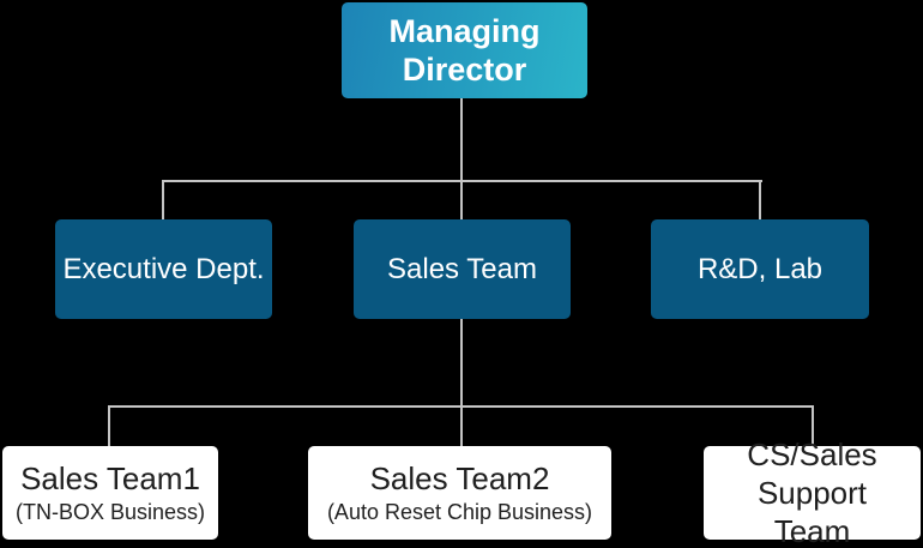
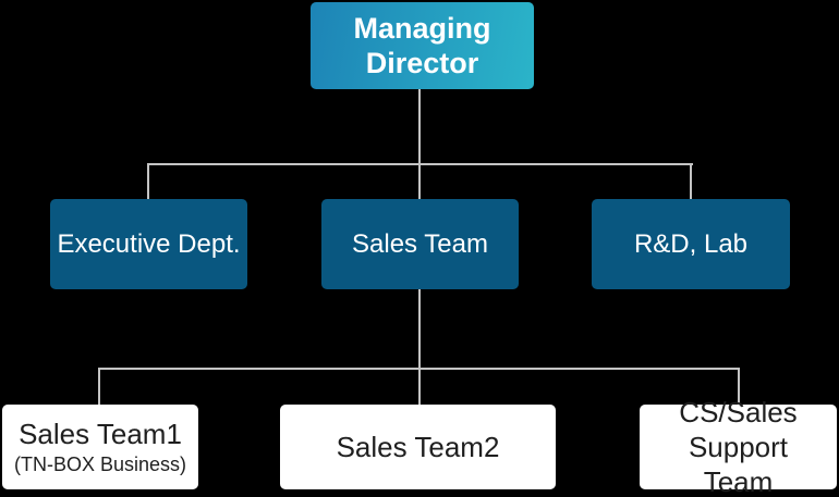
  Managing Director
  Executive Dept.
  Sales Team
  R&D, Lab
  Sales Team1
  (TN-BOX Business)
  Sales Team2
- (Auto Reset Chip Business)
  CS/Sales Support Team
